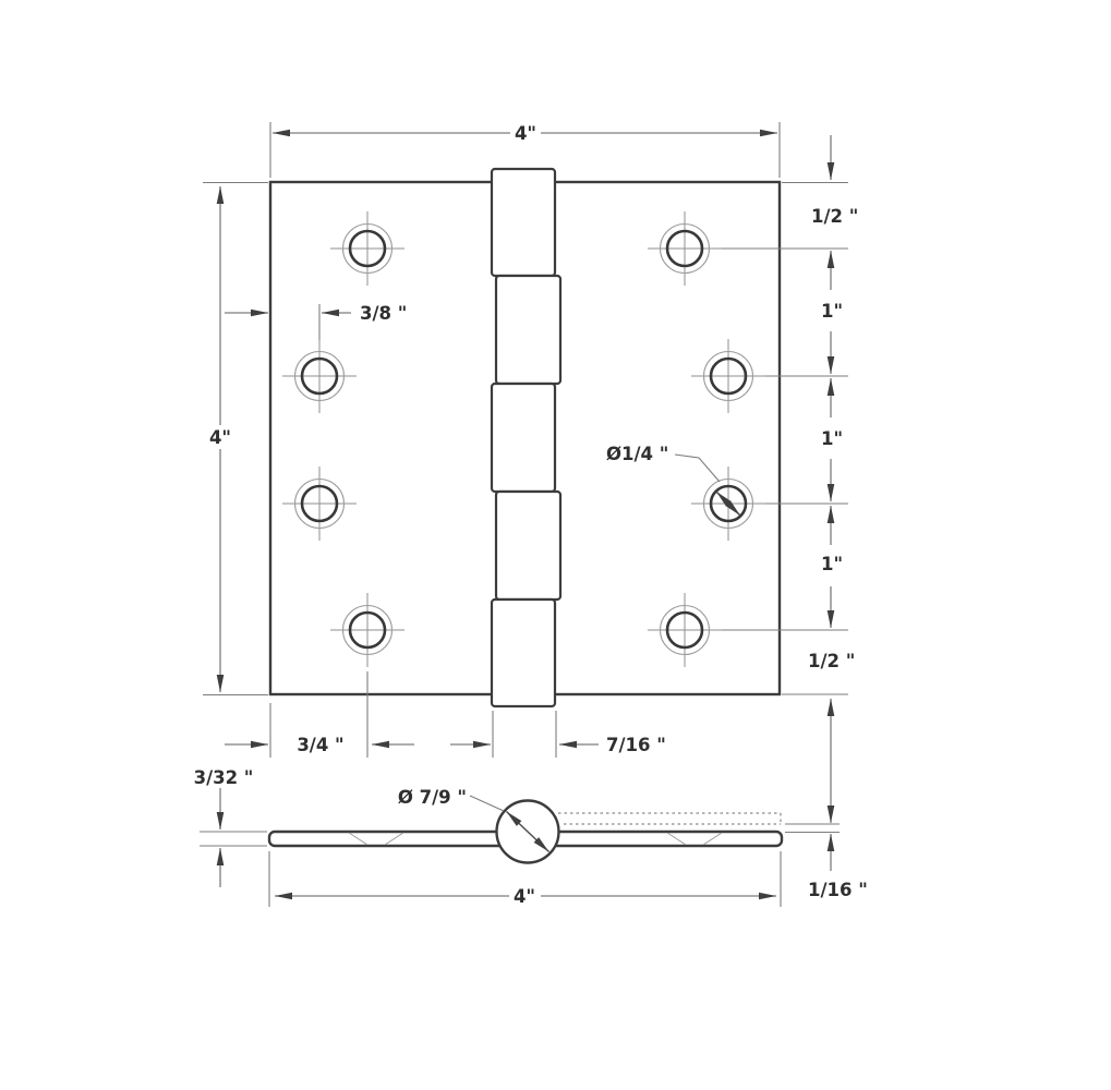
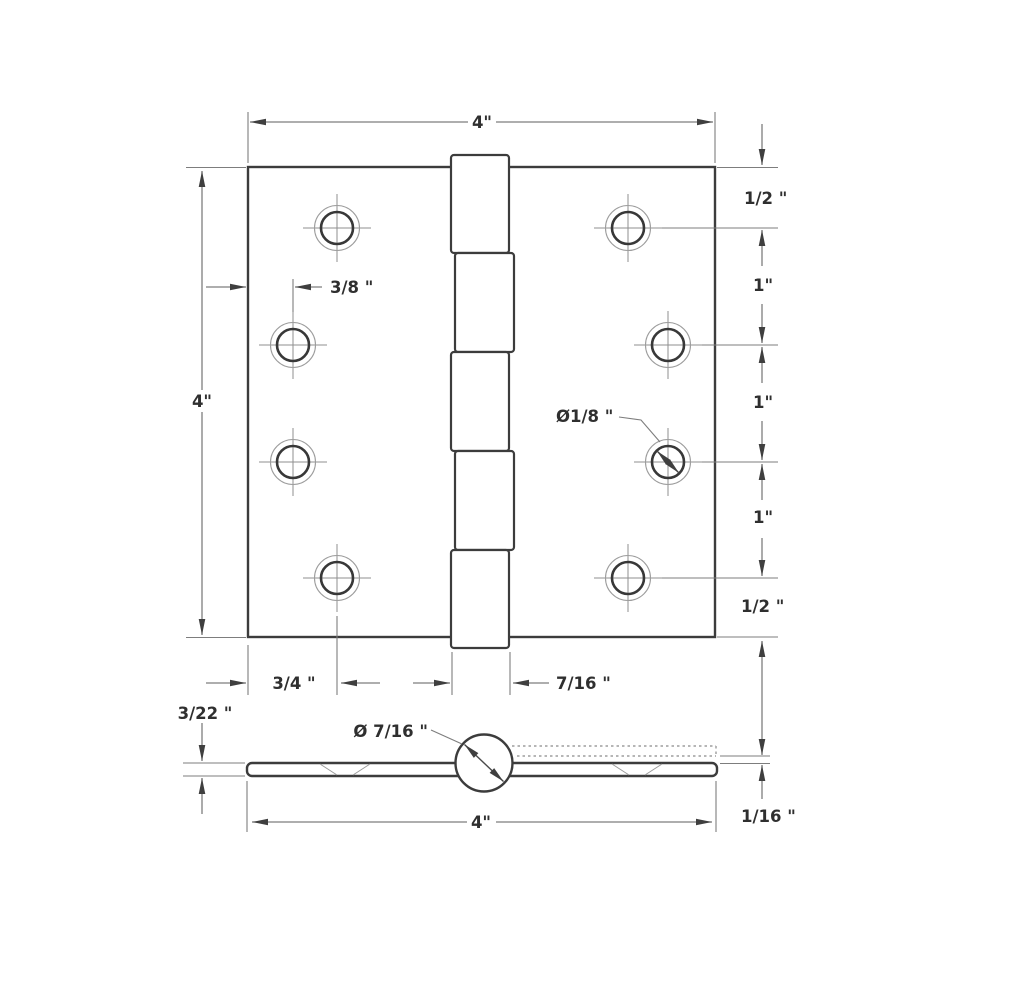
  4"
  4"
  3/8 "
- Ø1/4 "
+ Ø1/8 "
  1/2 "
  1"
  1"
  1"
  1/2 "
  3/4 "
  7/16 "
- Ø 7/9 "
+ Ø 7/16 "
- 3/32 "
+ 3/22 "
  1/16 "
  4"
